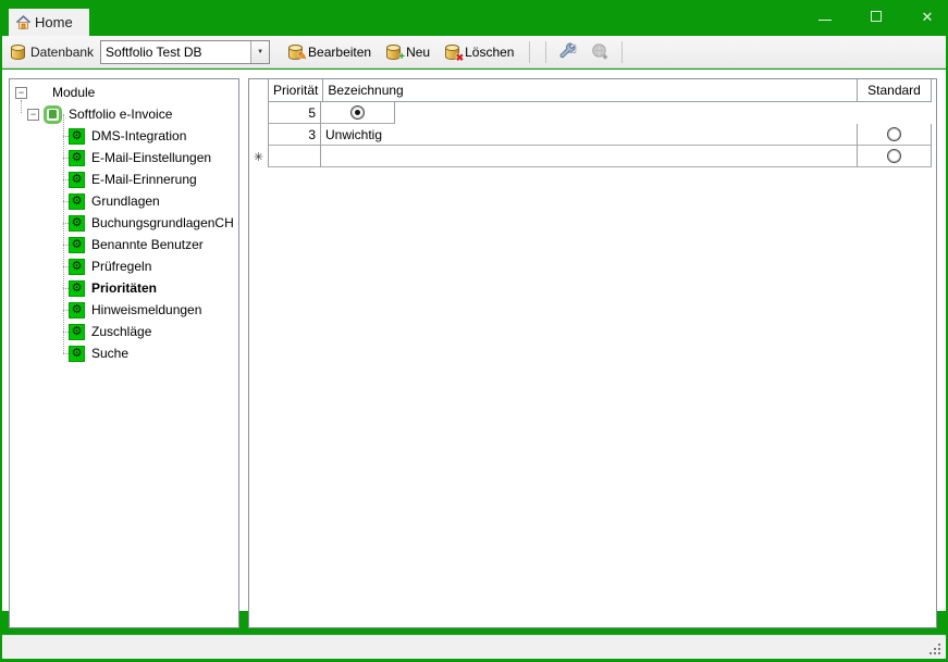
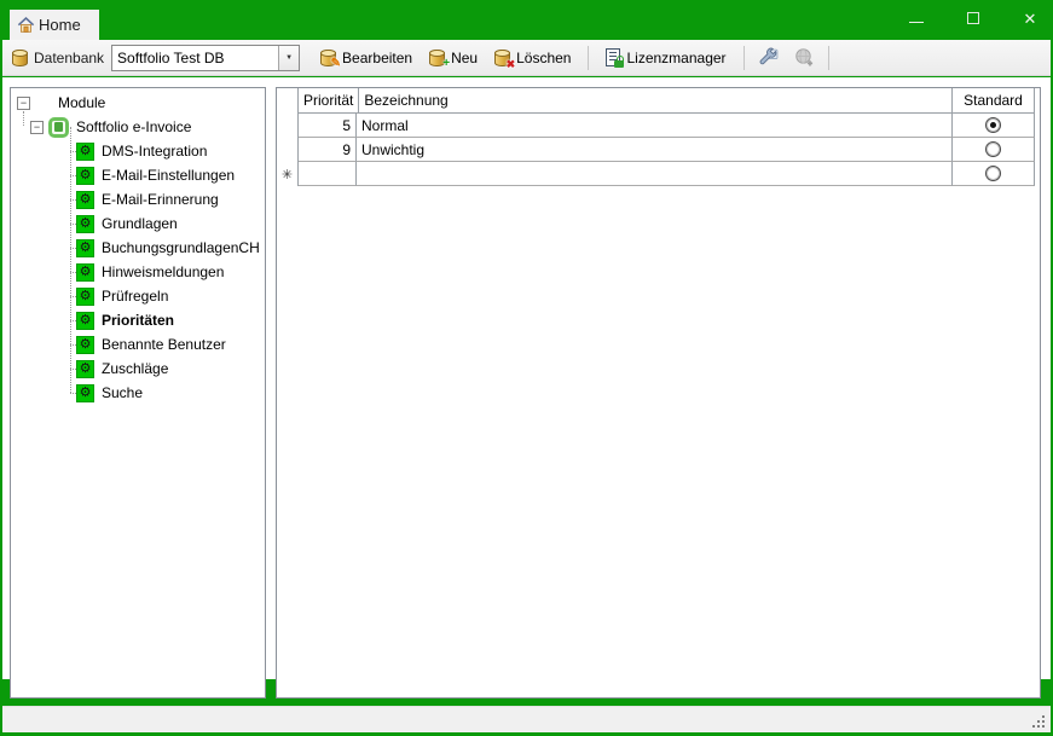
  Home
  ✕
  Datenbank
  Softfolio Test DB
  ✎
  Bearbeiten
  +
  Neu
  ✖
  Löschen
+ Lizenzmanager
  −
  Module
  −
  Softfolio e-Invoice
  ⚙
  DMS-Integration
  ⚙
  E-Mail-Einstellungen
  ⚙
  E-Mail-Erinnerung
  ⚙
  Grundlagen
  ⚙
  BuchungsgrundlagenCH
  ⚙
- Benannte Benutzer
+ Hinweismeldungen
  ⚙
  Prüfregeln
  ⚙
  Prioritäten
  ⚙
- Hinweismeldungen
+ Benannte Benutzer
  ⚙
  Zuschläge
  ⚙
  Suche
  Priorität
  Bezeichnung
  Standard
  5
+ Normal
- 3
+ 9
  Unwichtig
  ✳
